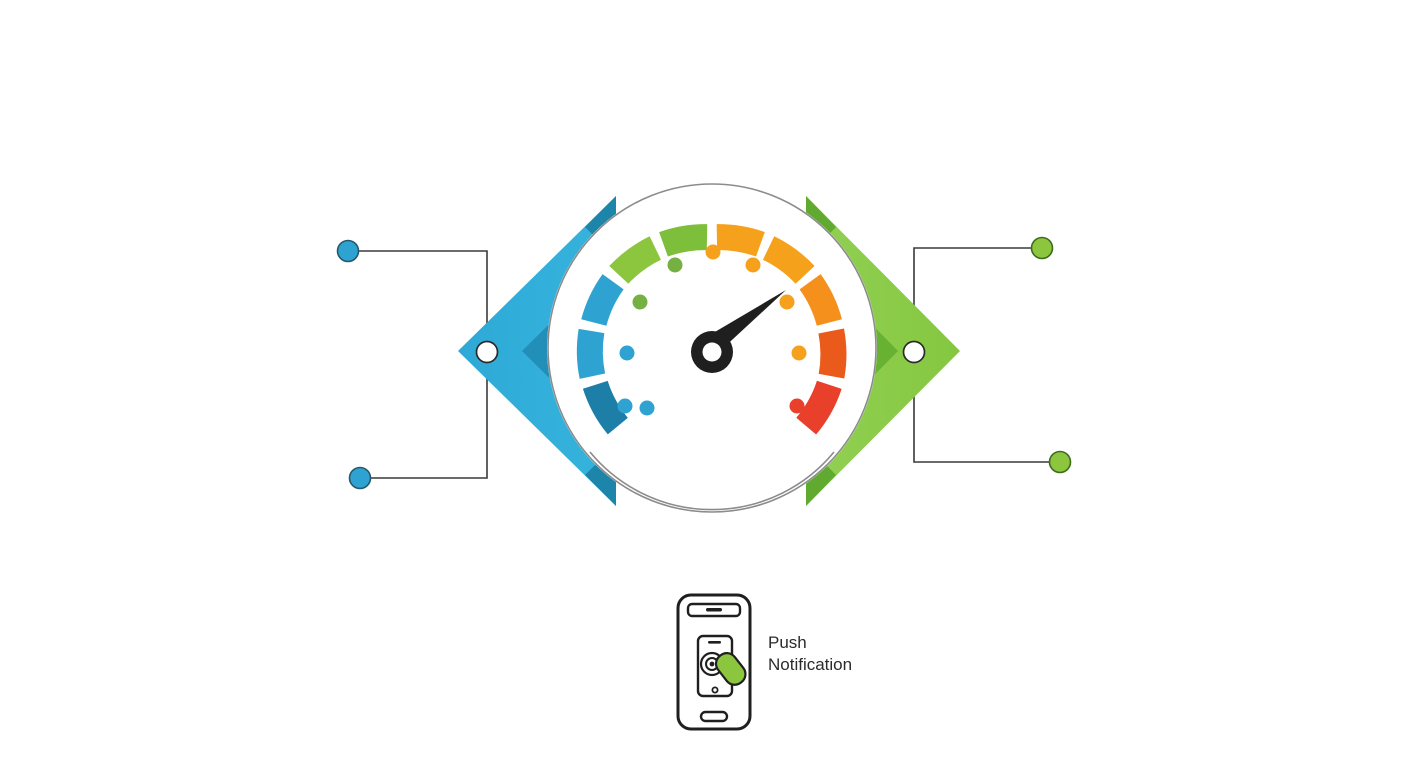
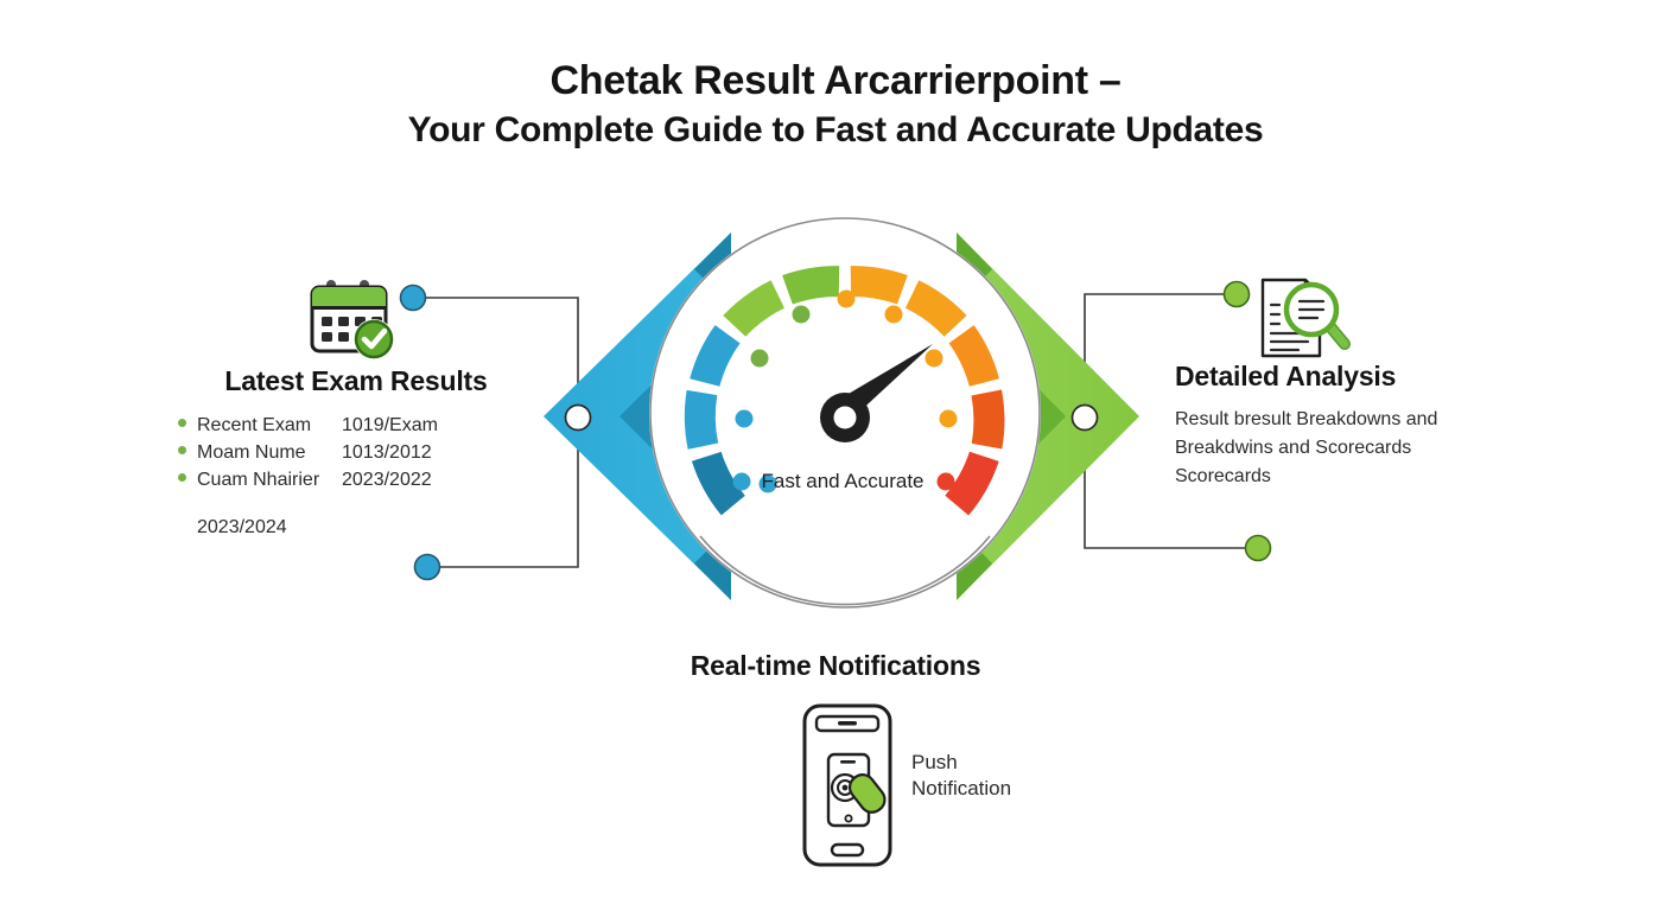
+ Chetak Result Arcarrierpoint –
+ Your Complete Guide to Fast and Accurate Updates
+ Fast and Accurate
+ Latest Exam Results
+ Recent Exam
+ 1019/Exam
+ Moam Nume
+ 1013/2012
+ Cuam Nhairier
+ 2023/2022
+ 2023/2024
+ Detailed Analysis
+ Result bresult Breakdowns and
+ Breakdwins and Scorecards
+ Scorecards
+ Real-time Notifications
  Push
  Notification
